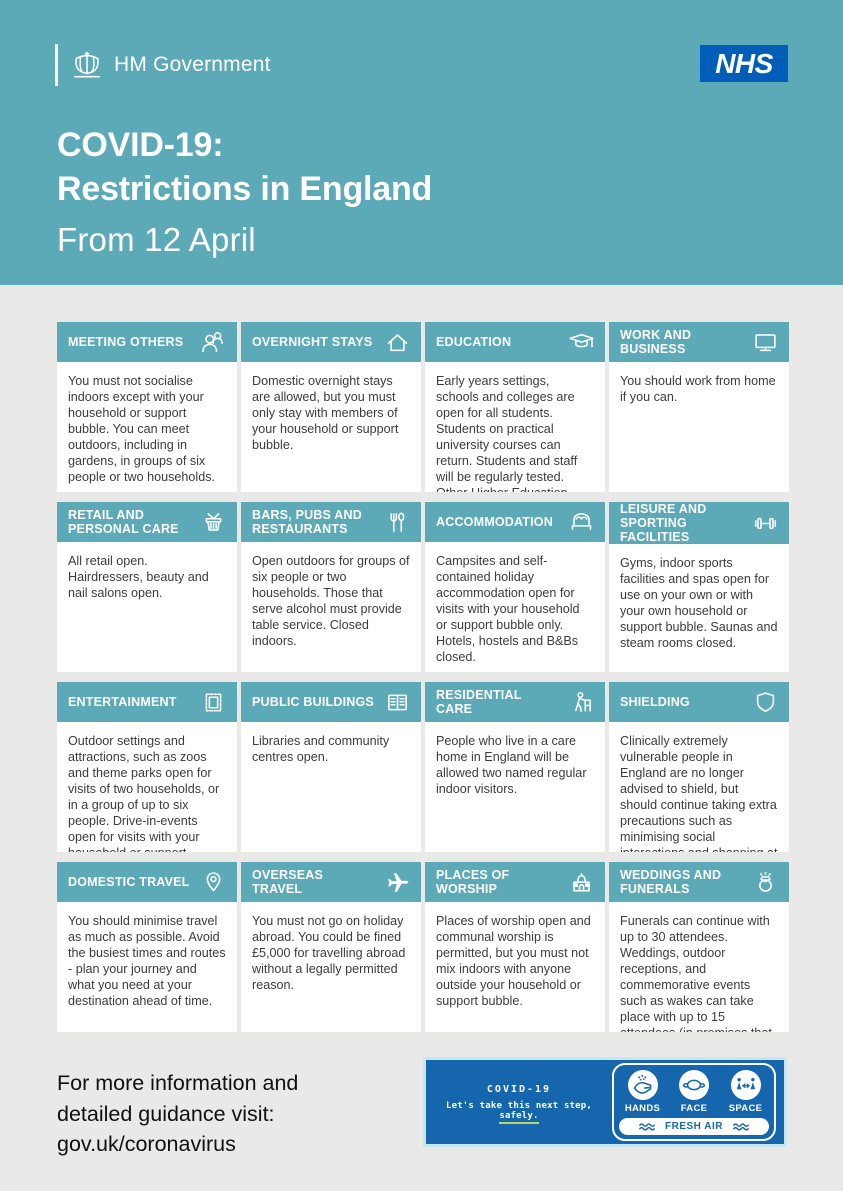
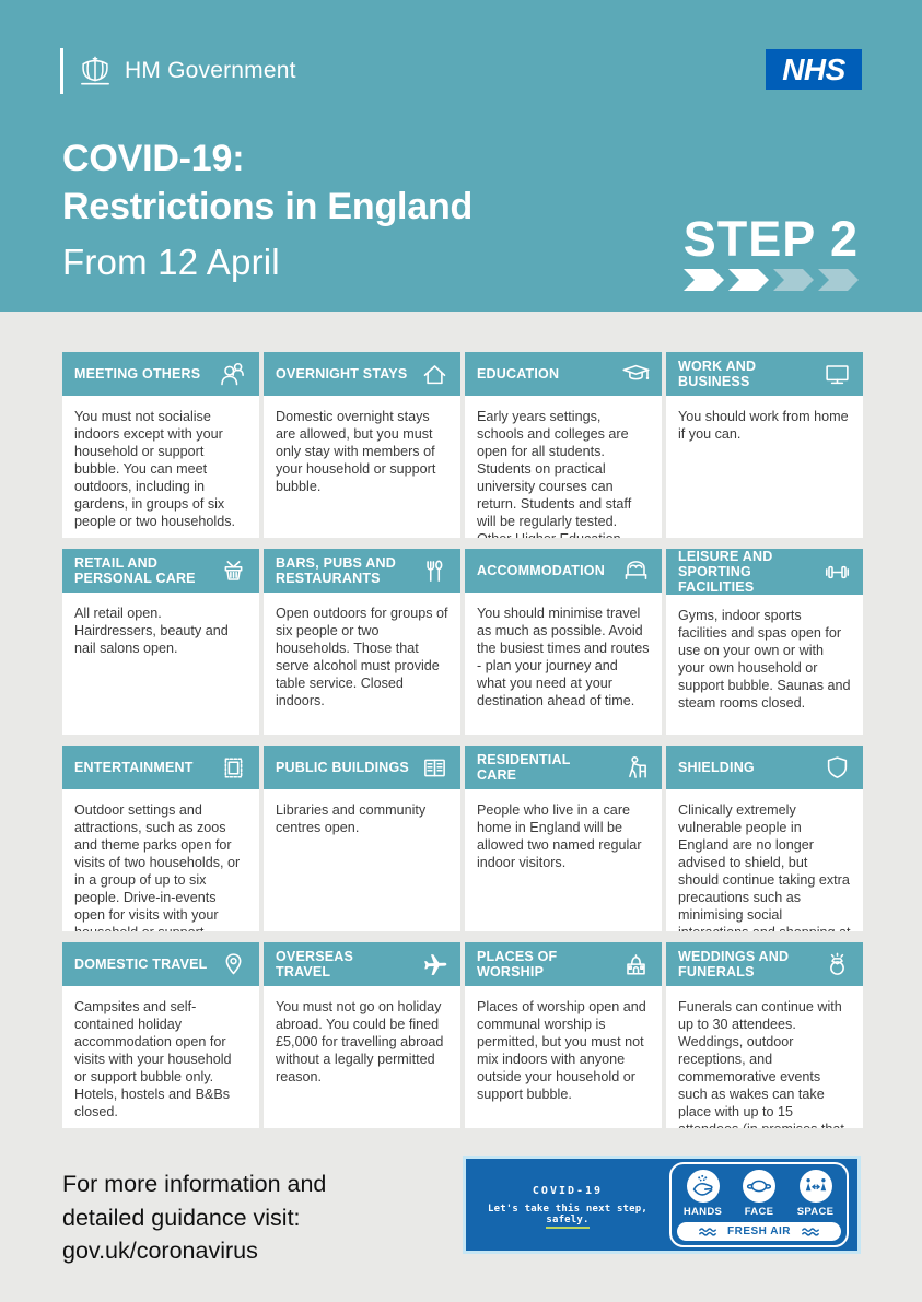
  HM Government
  NHS
  COVID-19:
  Restrictions in England
  From 12 April
+ STEP 2
  MEETING OTHERS
  You must not socialise indoors except with your household or support bubble. You can meet outdoors, including in gardens, in groups of six people or two households.
  OVERNIGHT STAYS
  Domestic overnight stays are allowed, but you must only stay with members of your household or support bubble.
  EDUCATION
  Early years settings, schools and colleges are open for all students. Students on practical university courses can return. Students and staff will be regularly tested.
  WORK AND BUSINESS
  You should work from home if you can.
  RETAIL AND PERSONAL CARE
  All retail open. Hairdressers, beauty and nail salons open.
  BARS, PUBS AND RESTAURANTS
  Open outdoors for groups of six people or two households. Those that serve alcohol must provide table service. Closed indoors.
  ACCOMMODATION
- Campsites and self-contained holiday accommodation open for visits with your household or support bubble only. Hotels, hostels and B&Bs closed.
+ You should minimise travel as much as possible. Avoid the busiest times and routes - plan your journey and what you need at your destination ahead of time.
  LEISURE AND SPORTING FACILITIES
  Gyms, indoor sports facilities and spas open for use on your own or with your own household or support bubble. Saunas and steam rooms closed.
  ENTERTAINMENT
  Outdoor settings and attractions, such as zoos and theme parks open for visits of two households, or in a group of up to six people. Drive-in-events open for visits with your
  PUBLIC BUILDINGS
  Libraries and community centres open.
  RESIDENTIAL CARE
  People who live in a care home in England will be allowed two named regular indoor visitors.
  SHIELDING
  Clinically extremely vulnerable people in England are no longer advised to shield, but should continue taking extra precautions such as minimising social
  DOMESTIC TRAVEL
- You should minimise travel as much as possible. Avoid the busiest times and routes - plan your journey and what you need at your destination ahead of time.
+ Campsites and self-contained holiday accommodation open for visits with your household or support bubble only. Hotels, hostels and B&Bs closed.
  OVERSEAS TRAVEL
  You must not go on holiday abroad. You could be fined £5,000 for travelling abroad without a legally permitted reason.
  PLACES OF WORSHIP
  Places of worship open and communal worship is permitted, but you must not mix indoors with anyone outside your household or support bubble.
  WEDDINGS AND FUNERALS
  Funerals can continue with up to 30 attendees. Weddings, outdoor receptions, and commemorative events such as wakes can take place with up to 15
  For more information and
  detailed guidance visit:
  gov.uk/coronavirus
  COVID-19
  Let's take this next step, safely.
  HANDS
  FACE
  SPACE
  FRESH AIR
